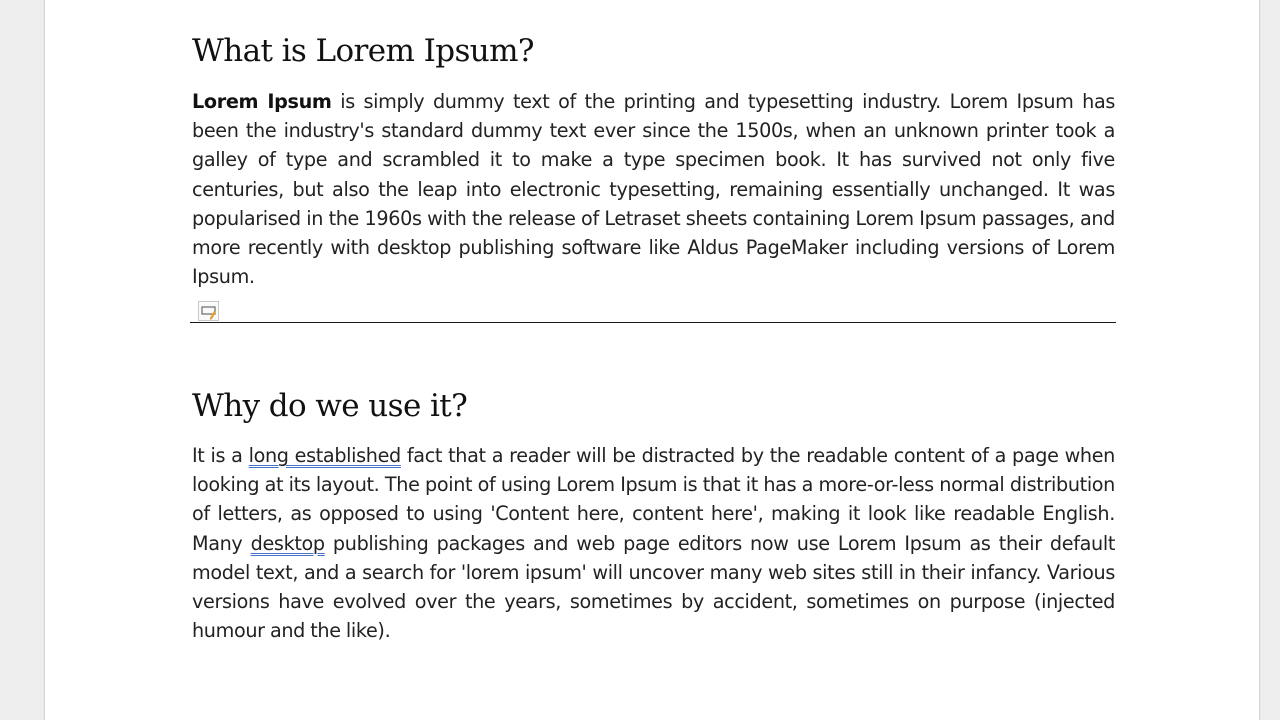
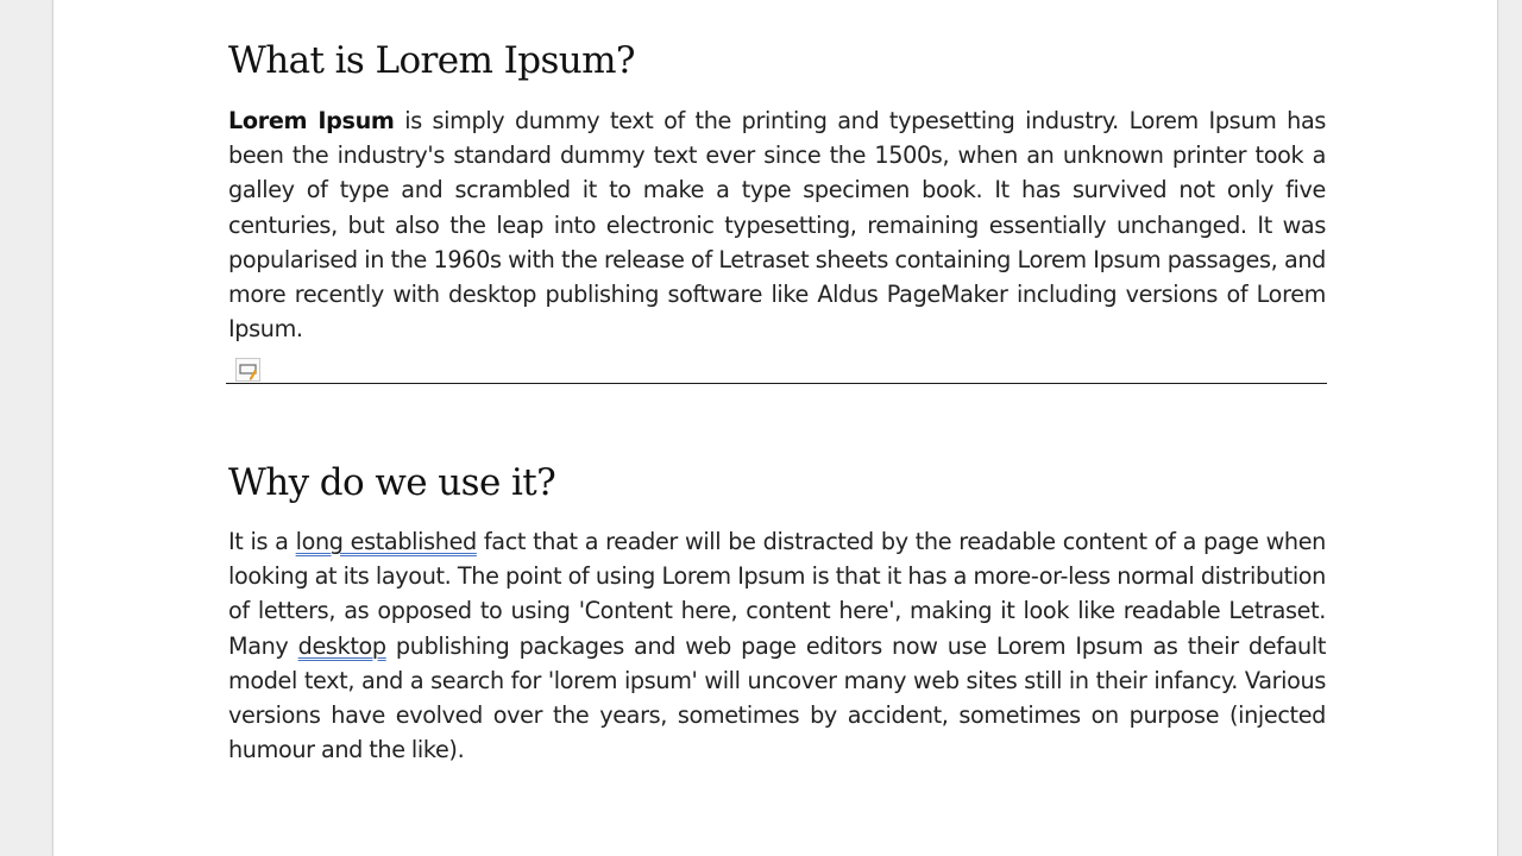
  What is Lorem Ipsum?
  Lorem Ipsum is simply dummy text of the printing and typesetting industry. Lorem Ipsum has been the industry's standard dummy text ever since the 1500s, when an unknown printer took a galley of type and scrambled it to make a type specimen book. It has survived not only five centuries, but also the leap into electronic typesetting, remaining essentially unchanged. It was popularised in the 1960s with the release of Letraset sheets containing Lorem Ipsum passages, and more recently with desktop publishing software like Aldus PageMaker including versions of Lorem Ipsum.
  Why do we use it?
- It is a long established fact that a reader will be distracted by the readable content of a page when looking at its layout. The point of using Lorem Ipsum is that it has a more-or-less normal distribution of letters, as opposed to using 'Content here, content here', making it look like readable English. Many desktop publishing packages and web page editors now use Lorem Ipsum as their default model text, and a search for 'lorem ipsum' will uncover many web sites still in their infancy. Various versions have evolved over the years, sometimes by accident, sometimes on purpose (injected humour and the like).
+ It is a long established fact that a reader will be distracted by the readable content of a page when looking at its layout. The point of using Lorem Ipsum is that it has a more-or-less normal distribution of letters, as opposed to using 'Content here, content here', making it look like readable Letraset. Many desktop publishing packages and web page editors now use Lorem Ipsum as their default model text, and a search for 'lorem ipsum' will uncover many web sites still in their infancy. Various versions have evolved over the years, sometimes by accident, sometimes on purpose (injected humour and the like).
